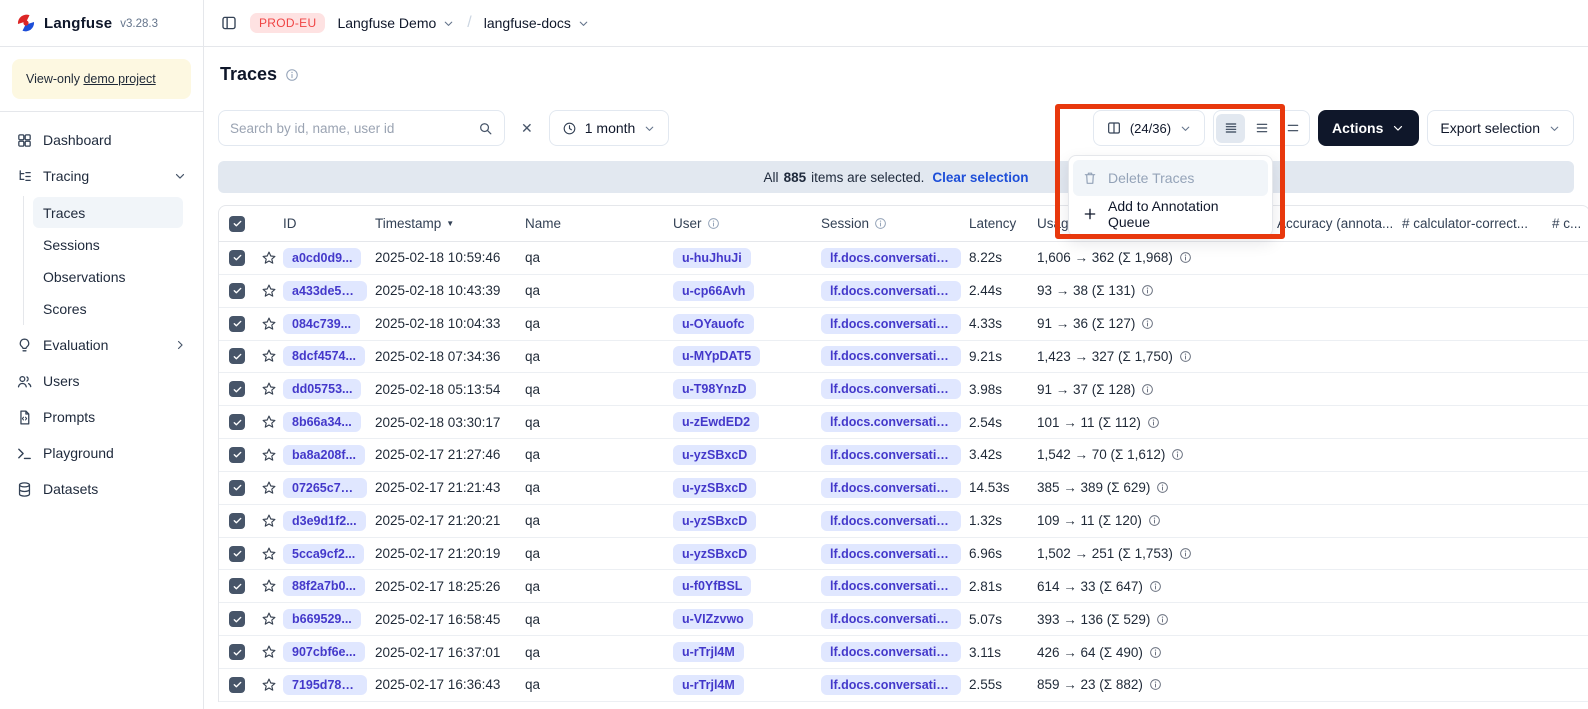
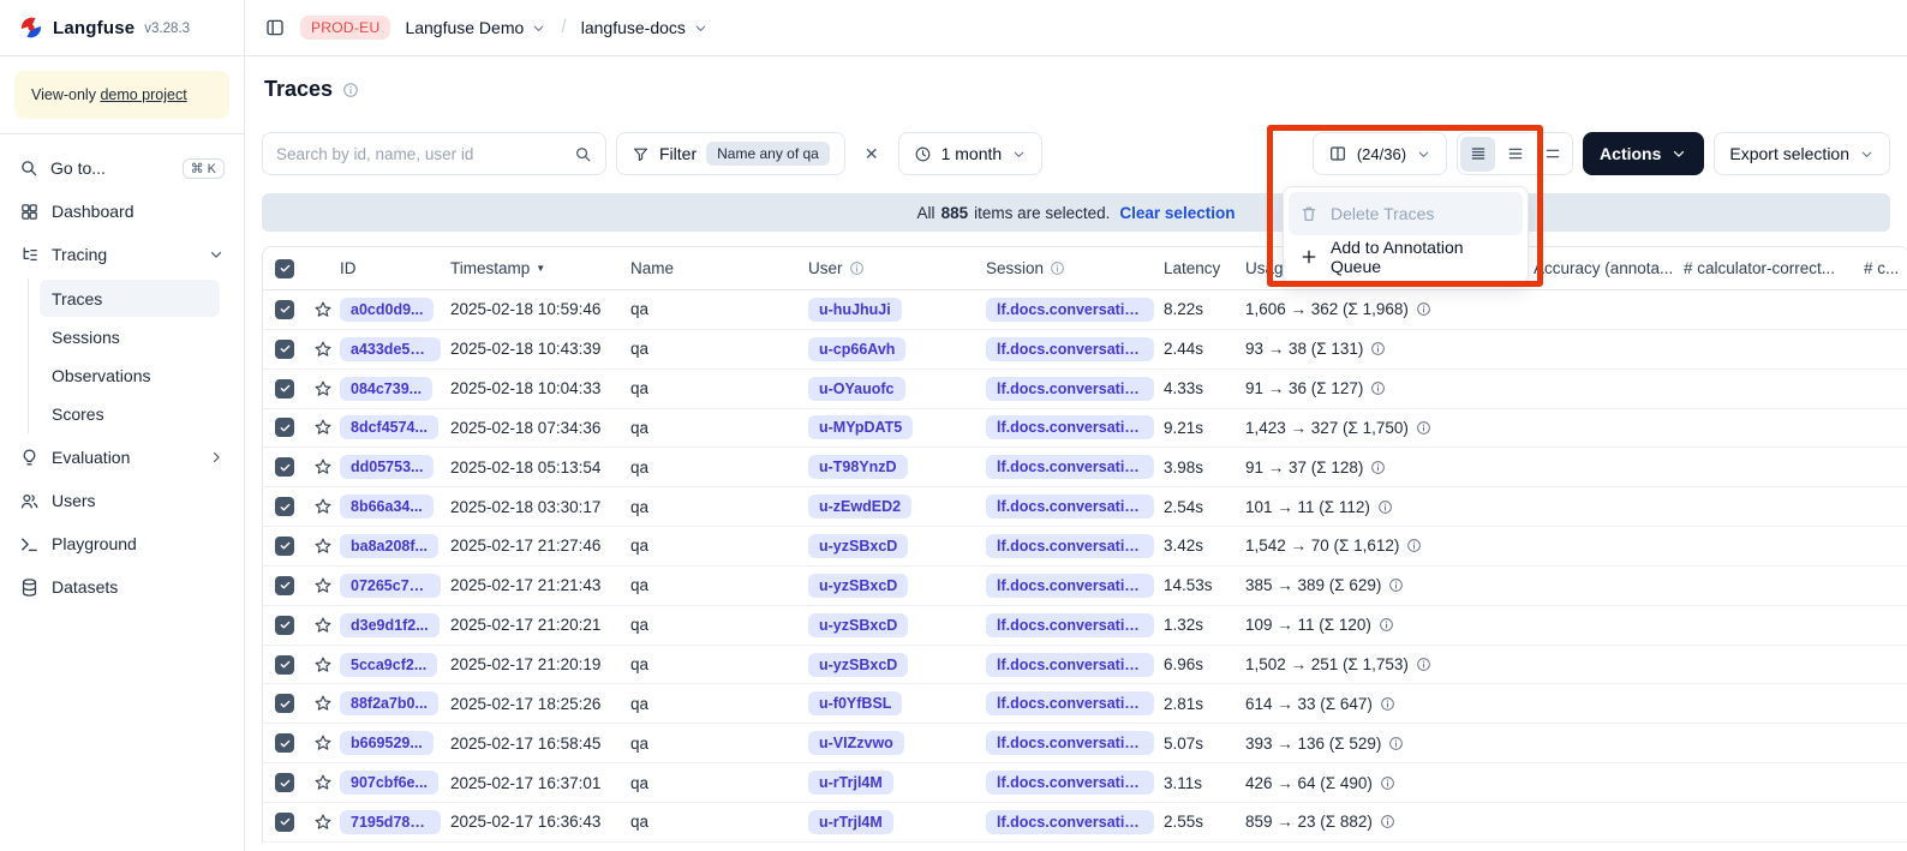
  Langfuse
  v3.28.3
  View-only demo project
+ Go to...
+ ⌘ K
  Dashboard
  Tracing
  Traces
  Sessions
  Observations
  Scores
  Evaluation
  Users
- Prompts
  Playground
  Datasets
  PROD-EU
  Langfuse Demo
  /
  langfuse-docs
  Traces
  Search by id, name, user id
+ Filter
+ Name any of qa
  ✕
  1 month
  (24/36)
  Actions
  Export selection
  All
  885
  items are selected.
  Clear selection
  ID
  Timestamp
  ▼
  Name
  User
  Session
  Latency
  Usag
  Accuracy (annota...
  # calculator-correct...
  # c...
  a0cd0d9...
  2025-02-18 10:59:46
  qa
  u-huJhuJi
  lf.docs.conversation...
  8.22s
  1,606 → 362 (Σ 1,968)
  a433de51...
  2025-02-18 10:43:39
  qa
  u-cp66Avh
  lf.docs.conversation...
  2.44s
  93 → 38 (Σ 131)
  084c739...
  2025-02-18 10:04:33
  qa
  u-OYauofc
  lf.docs.conversation...
  4.33s
  91 → 36 (Σ 127)
  8dcf4574...
  2025-02-18 07:34:36
  qa
  u-MYpDAT5
  lf.docs.conversation...
  9.21s
  1,423 → 327 (Σ 1,750)
  dd05753...
  2025-02-18 05:13:54
  qa
  u-T98YnzD
  lf.docs.conversation...
  3.98s
  91 → 37 (Σ 128)
  8b66a34...
  2025-02-18 03:30:17
  qa
  u-zEwdED2
  lf.docs.conversation...
  2.54s
  101 → 11 (Σ 112)
  ba8a208f...
  2025-02-17 21:27:46
  qa
  u-yzSBxcD
  lf.docs.conversation...
  3.42s
  1,542 → 70 (Σ 1,612)
  07265c7a...
  2025-02-17 21:21:43
  qa
  u-yzSBxcD
  lf.docs.conversation...
  14.53s
  385 → 389 (Σ 629)
  d3e9d1f2...
  2025-02-17 21:20:21
  qa
  u-yzSBxcD
  lf.docs.conversation...
  1.32s
  109 → 11 (Σ 120)
  5cca9cf2...
  2025-02-17 21:20:19
  qa
  u-yzSBxcD
  lf.docs.conversation...
  6.96s
  1,502 → 251 (Σ 1,753)
  88f2a7b0...
  2025-02-17 18:25:26
  qa
  u-f0YfBSL
  lf.docs.conversation...
  2.81s
  614 → 33 (Σ 647)
  b669529...
  2025-02-17 16:58:45
  qa
  u-VIZzvwo
  lf.docs.conversation...
  5.07s
  393 → 136 (Σ 529)
  907cbf6e...
  2025-02-17 16:37:01
  qa
  u-rTrjl4M
  lf.docs.conversation...
  3.11s
  426 → 64 (Σ 490)
  7195d78e...
  2025-02-17 16:36:43
  qa
  u-rTrjl4M
  lf.docs.conversation...
  2.55s
  859 → 23 (Σ 882)
  Delete Traces
  Add to Annotation Queue
